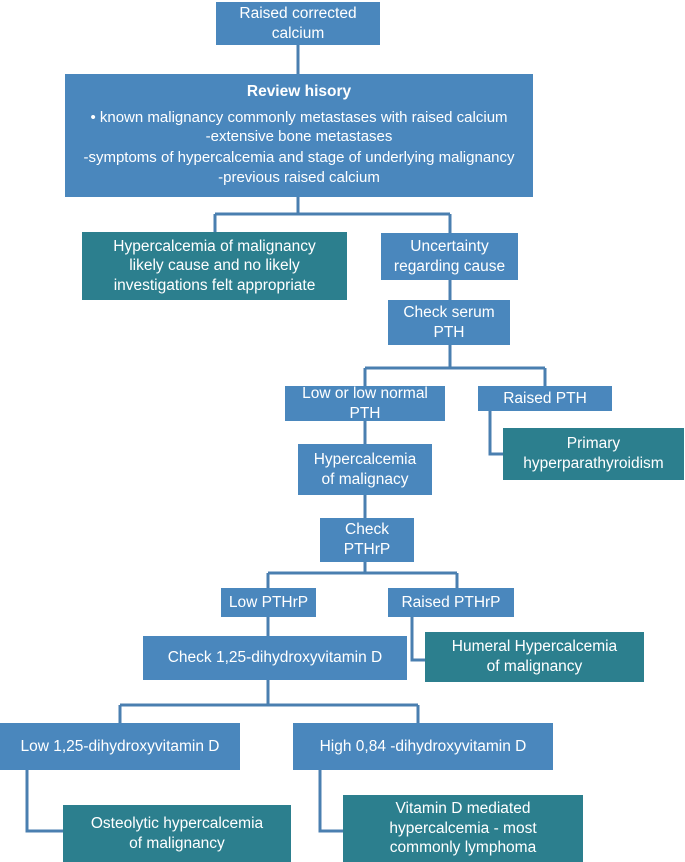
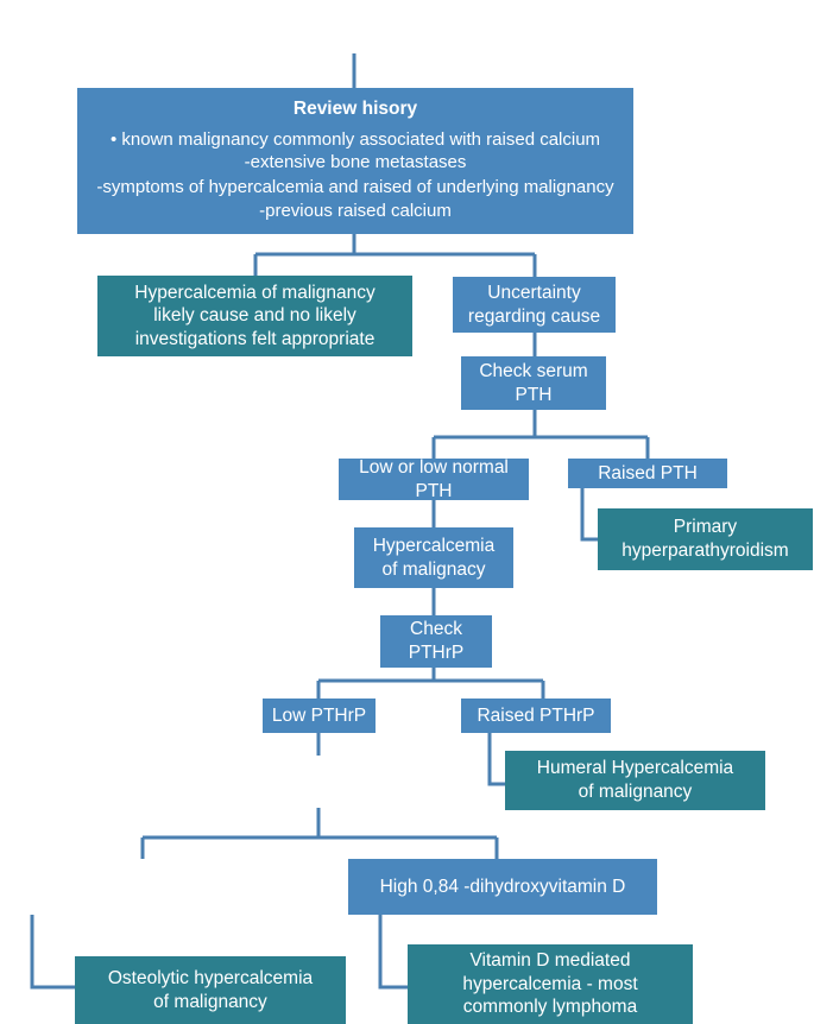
- Raised corrected
- calcium
  Review hisory
- • known malignancy commonly metastases with raised calcium
+ • known malignancy commonly associated with raised calcium
  -extensive bone metastases
- -symptoms of hypercalcemia and stage of underlying malignancy
+ -symptoms of hypercalcemia and raised of underlying malignancy
  -previous raised calcium
  Hypercalcemia of malignancy
  likely cause and no likely
  investigations felt appropriate
  Uncertainty
  regarding cause
  Check serum
  PTH
  Low or low normal
  PTH
  Raised PTH
  Primary
  hyperparathyroidism
  Hypercalcemia
  of malignacy
  Check
  PTHrP
  Low PTHrP
  Raised PTHrP
  Humeral Hypercalcemia
  of malignancy
- Check 1,25-dihydroxyvitamin D
- Low 1,25-dihydroxyvitamin D
  High 0,84 -dihydroxyvitamin D
  Osteolytic hypercalcemia
  of malignancy
  Vitamin D mediated
  hypercalcemia - most
  commonly lymphoma
